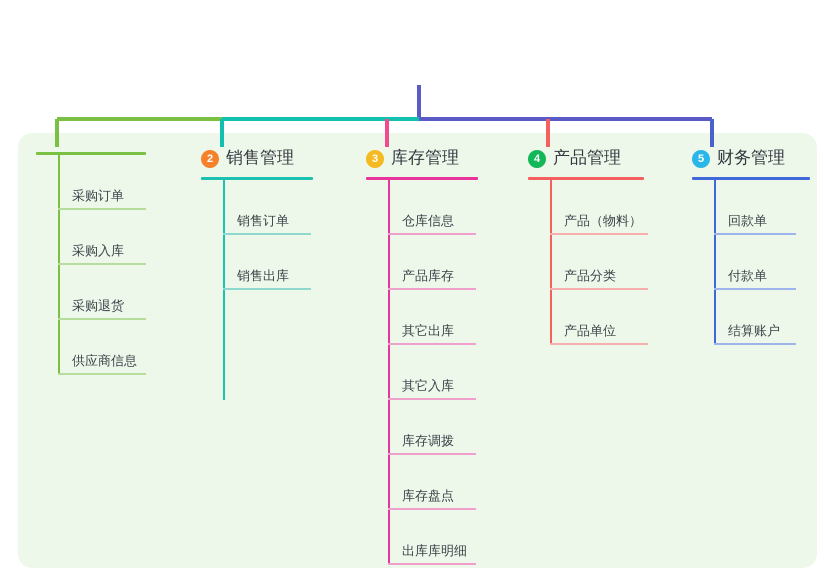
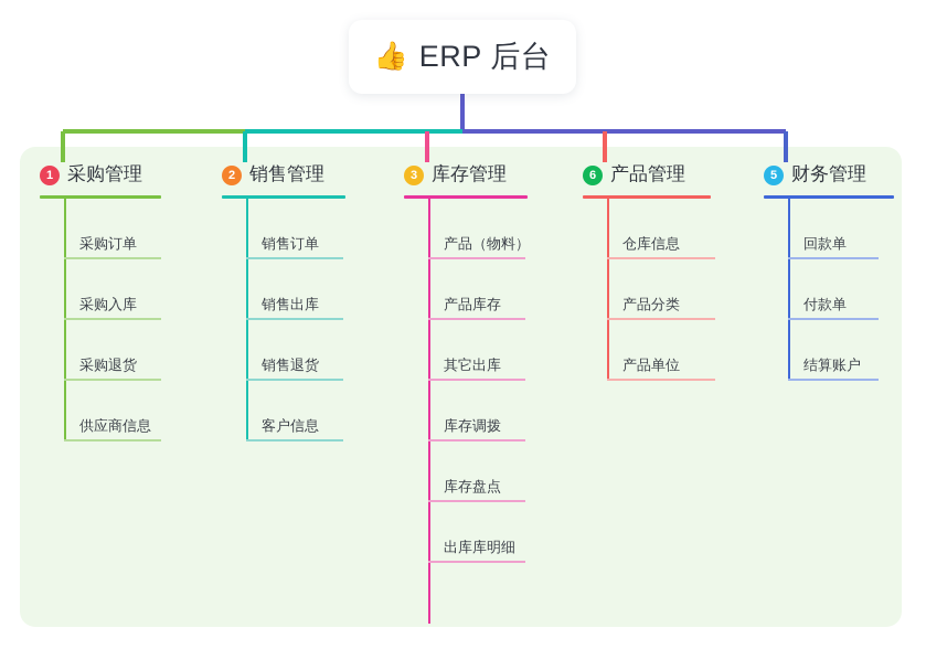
+ 👍
+ ERP 后台
+ 1
+ 采购管理
  采购订单
  采购入库
  采购退货
  供应商信息
  2
  销售管理
  销售订单
  销售出库
+ 销售退货
+ 客户信息
  3
  库存管理
- 仓库信息
+ 产品（物料）
  产品库存
  其它出库
- 其它入库
  库存调拨
  库存盘点
  出库库明细
- 4
+ 6
  产品管理
- 产品（物料）
+ 仓库信息
  产品分类
  产品单位
  5
  财务管理
  回款单
  付款单
  结算账户
